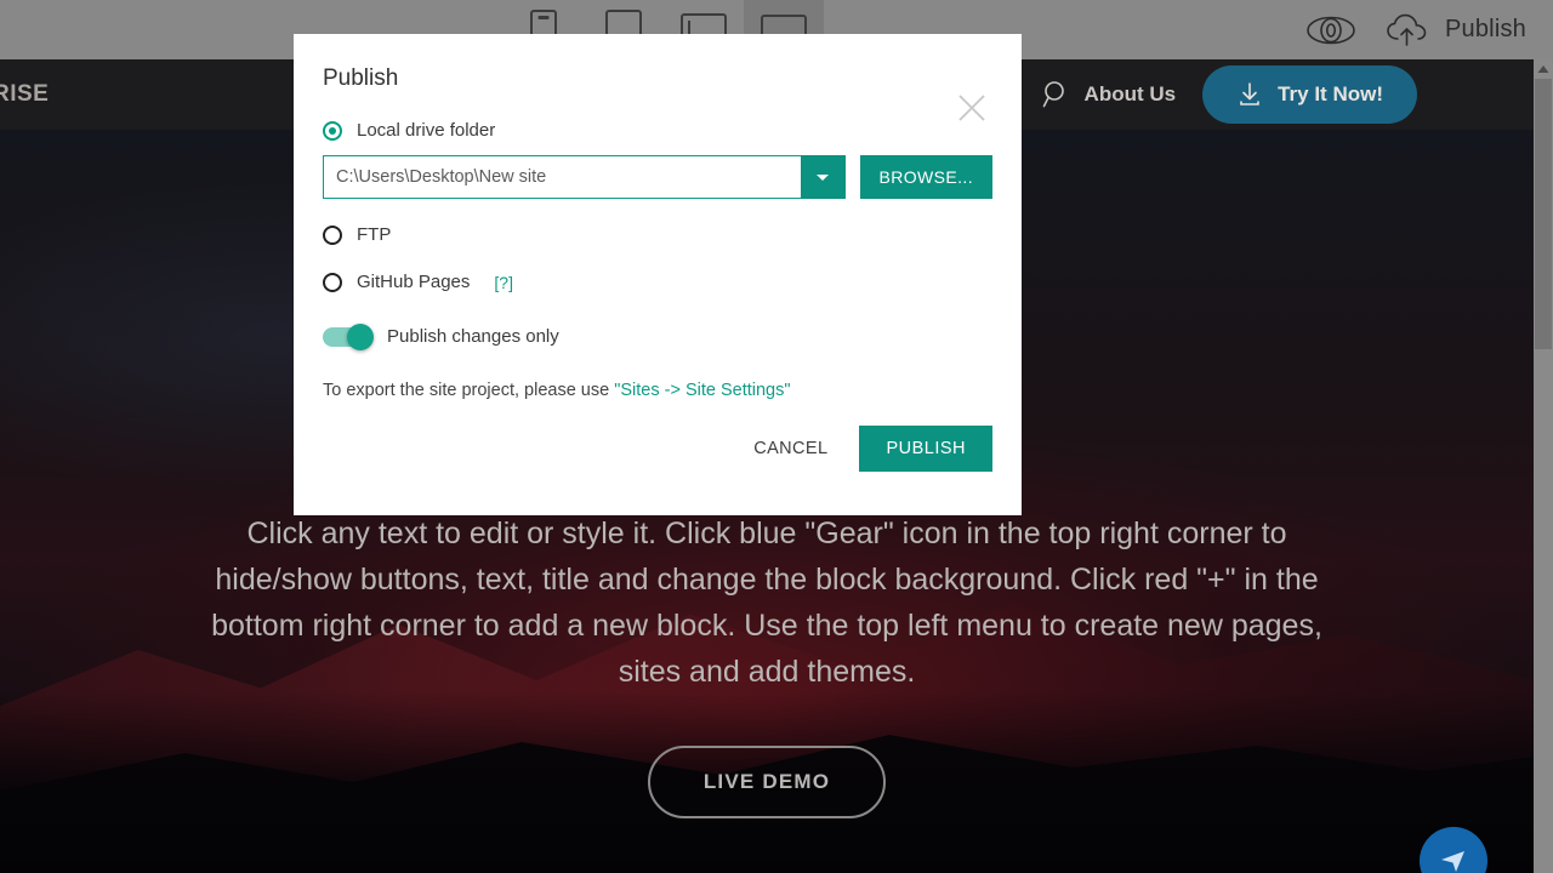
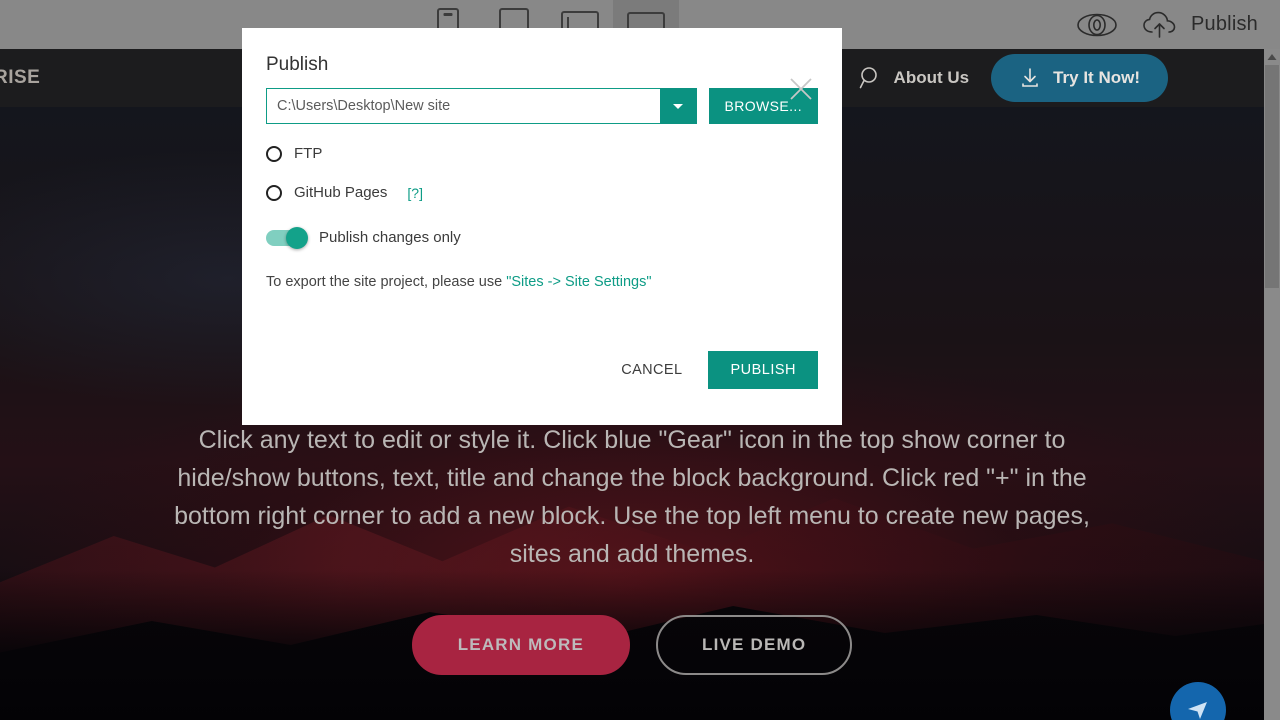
  Publish
  RISE
  About Us
  Try It Now!
- Click any text to edit or style it. Click blue "Gear" icon in the top right corner to hide/show buttons, text, title and change the block background. Click red "+" in the bottom right corner to add a new block. Use the top left menu to create new pages, sites and add themes.
+ Click any text to edit or style it. Click blue "Gear" icon in the top show corner to hide/show buttons, text, title and change the block background. Click red "+" in the bottom right corner to add a new block. Use the top left menu to create new pages, sites and add themes.
+ LEARN MORE
  LIVE DEMO
  Publish
- Local drive folder
  C:\Users\Desktop\New site
  BROWSE...
  FTP
  GitHub Pages
  [?]
  Publish changes only
  To export the site project, please use "Sites -> Site Settings"
  CANCEL
  PUBLISH
